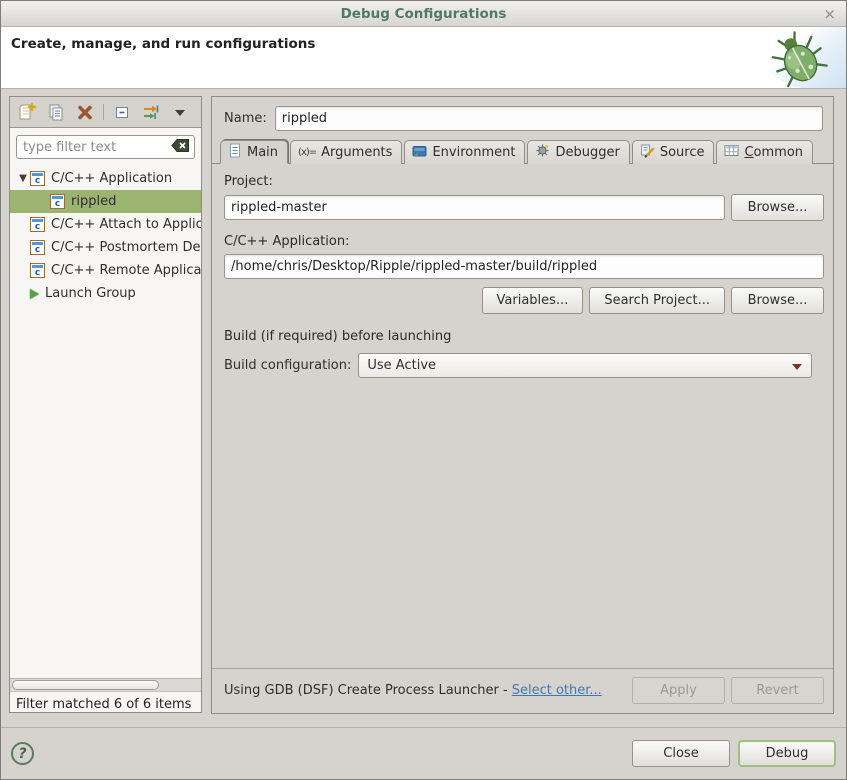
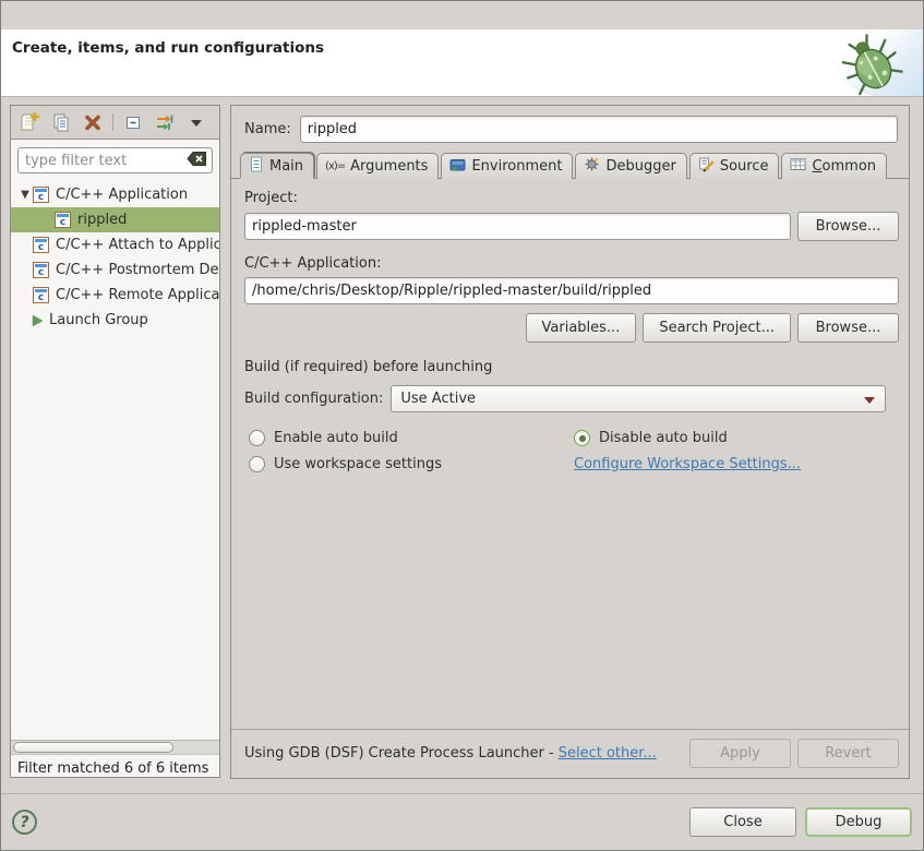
- Debug Configurations
- ×
- Create, manage, and run configurations
+ Create, items, and run configurations
  type filter text
  ▼
  C/C++ Application
  rippled
  C/C++ Attach to Applic
  C/C++ Postmortem De
  C/C++ Remote Applica
  Launch Group
  Filter matched 6 of 6 items
  Name:
  rippled
  Main
  (x)=
  Arguments
  Environment
  Debugger
  Source
  Common
  Project:
  rippled-master
  Browse...
  C/C++ Application:
  /home/chris/Desktop/Ripple/rippled-master/build/rippled
  Variables...
  Search Project...
  Browse...
  Build (if required) before launching
  Build configuration:
  Use Active
+ Enable auto build
+ Disable auto build
+ Use workspace settings
+ Configure Workspace Settings...
  Using GDB (DSF) Create Process Launcher -
  Select other...
  Apply
  Revert
  ?
  Close
  Debug
